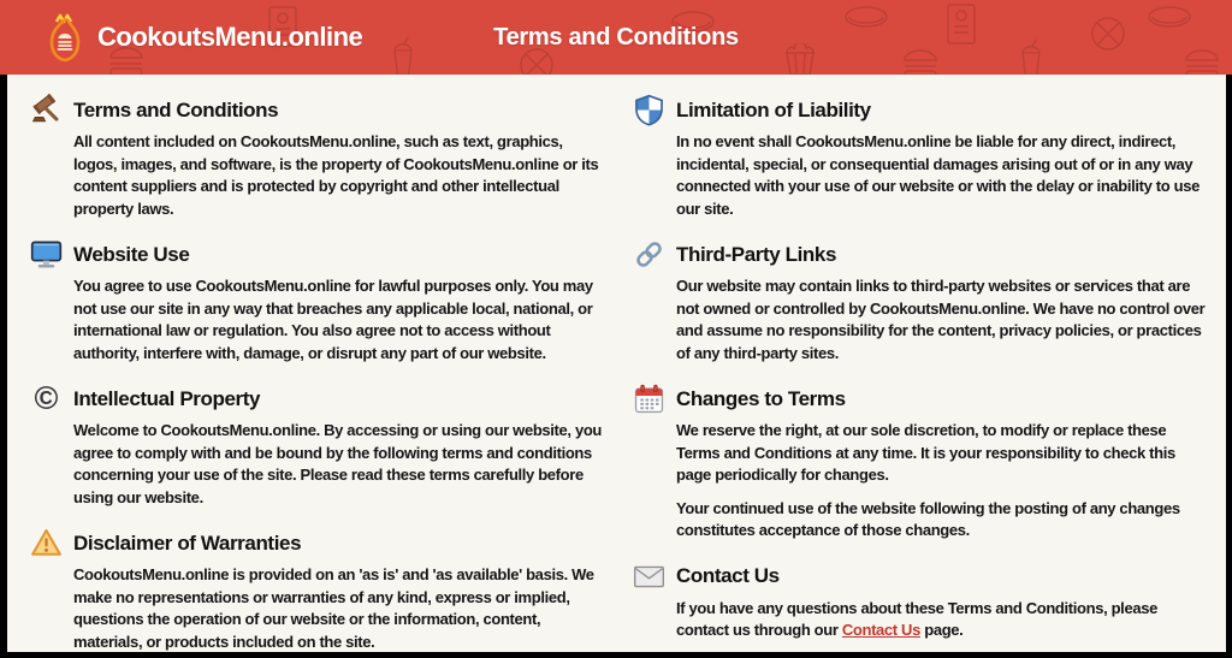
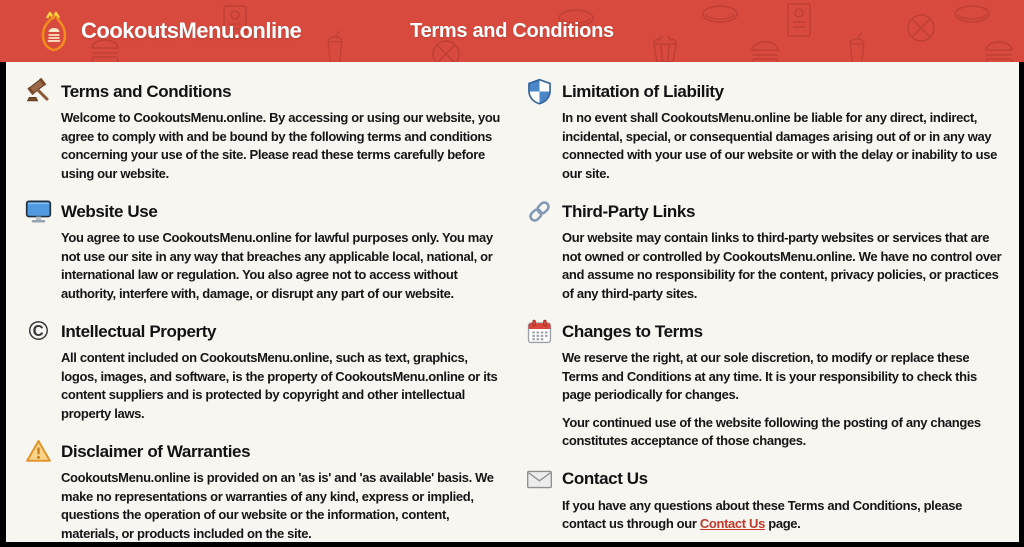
  CookoutsMenu.online
  Terms and Conditions
  Terms and Conditions
- All content included on CookoutsMenu.online, such as text, graphics, logos, images, and software, is the property of CookoutsMenu.online or its content suppliers and is protected by copyright and other intellectual property laws.
+ Welcome to CookoutsMenu.online. By accessing or using our website, you agree to comply with and be bound by the following terms and conditions concerning your use of the site. Please read these terms carefully before using our website.
  Website Use
  You agree to use CookoutsMenu.online for lawful purposes only. You may not use our site in any way that breaches any applicable local, national, or international law or regulation. You also agree not to access without authority, interfere with, damage, or disrupt any part of our website.
  ©
  Intellectual Property
- Welcome to CookoutsMenu.online. By accessing or using our website, you agree to comply with and be bound by the following terms and conditions concerning your use of the site. Please read these terms carefully before using our website.
+ All content included on CookoutsMenu.online, such as text, graphics, logos, images, and software, is the property of CookoutsMenu.online or its content suppliers and is protected by copyright and other intellectual property laws.
  Disclaimer of Warranties
  CookoutsMenu.online is provided on an 'as is' and 'as available' basis. We make no representations or warranties of any kind, express or implied, questions the operation of our website or the information, content, materials, or products included on the site.
  Limitation of Liability
  In no event shall CookoutsMenu.online be liable for any direct, indirect, incidental, special, or consequential damages arising out of or in any way connected with your use of our website or with the delay or inability to use our site.
  Third-Party Links
  Our website may contain links to third-party websites or services that are not owned or controlled by CookoutsMenu.online. We have no control over and assume no responsibility for the content, privacy policies, or practices of any third-party sites.
  Changes to Terms
  We reserve the right, at our sole discretion, to modify or replace these Terms and Conditions at any time. It is your responsibility to check this page periodically for changes.
  Your continued use of the website following the posting of any changes constitutes acceptance of those changes.
  Contact Us
  If you have any questions about these Terms and Conditions, please contact us through our Contact Us page.
